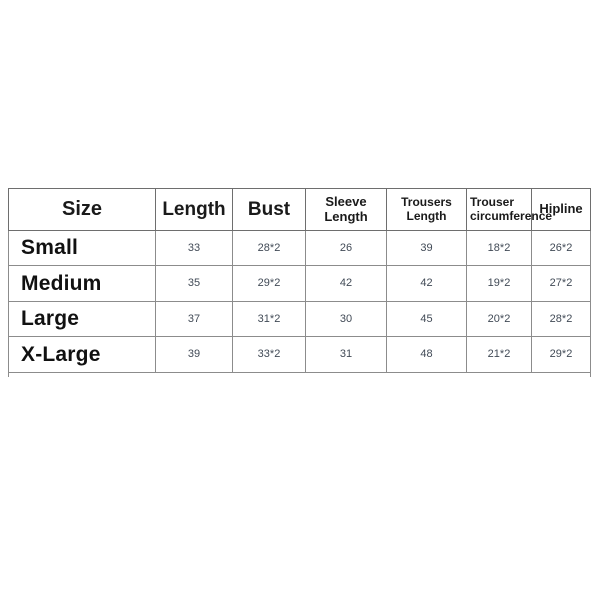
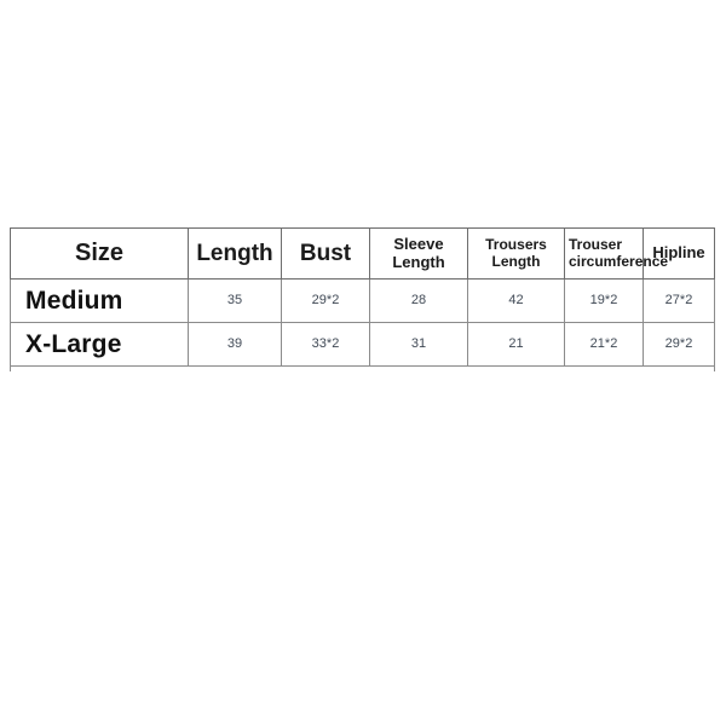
  Size	Length	Bust	Sleeve Length	Trousers Length	Trouser circumferen	Hipline
- Small	33	28*2	26	39	18*2	26*2
- Medium	35	29*2	42	42	19*2	27*2
+ Medium	35	29*2	28	42	19*2	27*2
- Large	37	31*2	30	45	20*2	28*2
- X-Large	39	33*2	31	48	21*2	29*2
+ X-Large	39	33*2	31	21	21*2	29*2
